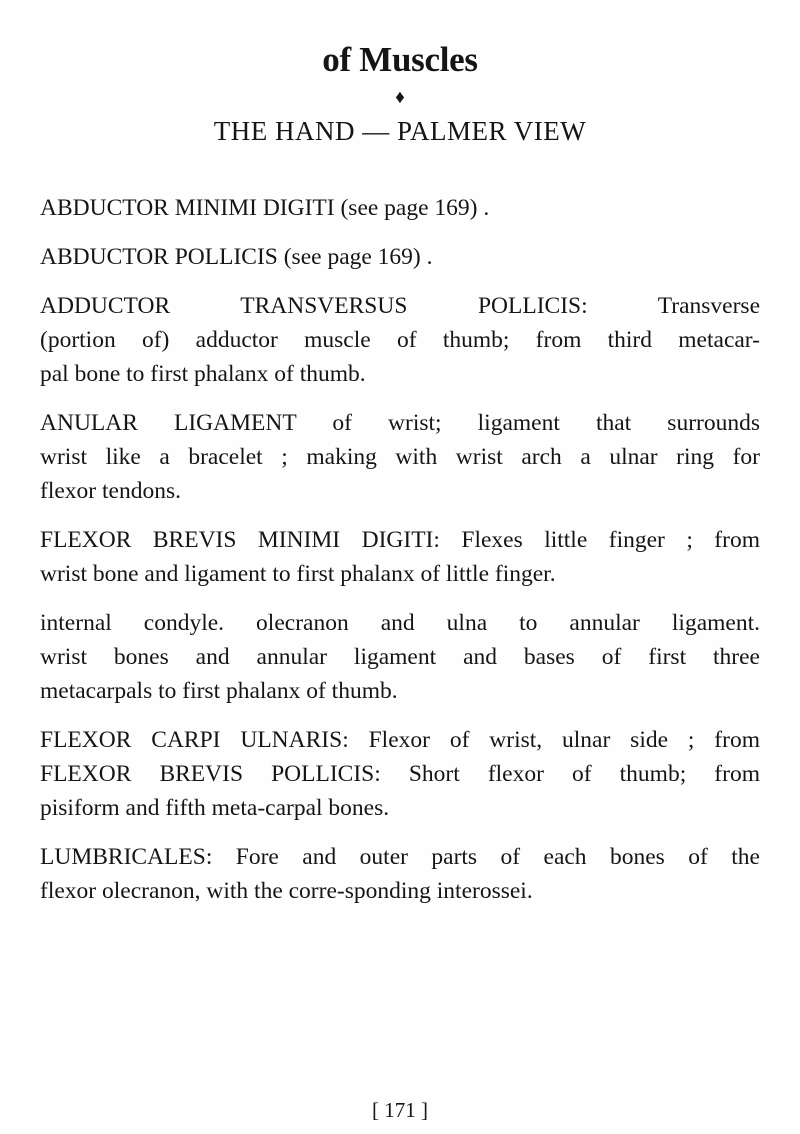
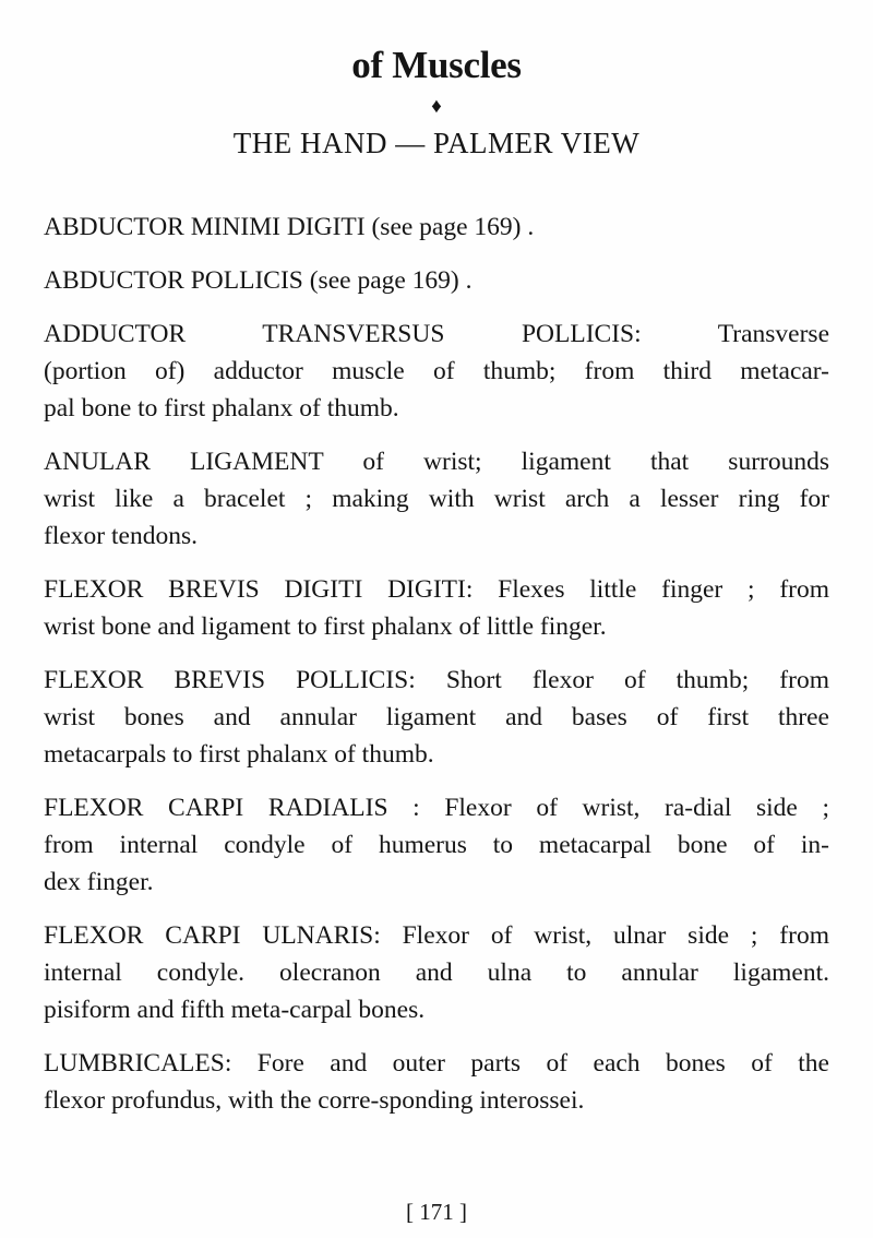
  of Muscles
  ♦
  THE HAND — PALMER VIEW
  ABDUCTOR MINIMI DIGITI (see page 169) .
  ABDUCTOR POLLICIS (see page 169) .
  ADDUCTOR TRANSVERSUS POLLICIS: Transverse
  (portion of) adductor muscle of thumb; from third metacar-
  pal bone to first phalanx of thumb.
  ANULAR LIGAMENT of wrist; ligament that surrounds
- wrist like a bracelet ; making with wrist arch a ulnar ring for
+ wrist like a bracelet ; making with wrist arch a lesser ring for
  flexor tendons.
- FLEXOR BREVIS MINIMI DIGITI: Flexes little finger ; from
+ FLEXOR BREVIS DIGITI DIGITI: Flexes little finger ; from
  wrist bone and ligament to first phalanx of little finger.
- internal condyle. olecranon and ulna to annular ligament.
+ FLEXOR BREVIS POLLICIS: Short flexor of thumb; from
  wrist bones and annular ligament and bases of first three
  metacarpals to first phalanx of thumb.
+ FLEXOR CARPI RADIALIS : Flexor of wrist, ra-dial side ;
+ from internal condyle of humerus to metacarpal bone of in-
+ dex finger.
  FLEXOR CARPI ULNARIS: Flexor of wrist, ulnar side ; from
- FLEXOR BREVIS POLLICIS: Short flexor of thumb; from
+ internal condyle. olecranon and ulna to annular ligament.
  pisiform and fifth meta-carpal bones.
  LUMBRICALES: Fore and outer parts of each bones of the
- flexor olecranon, with the corre-sponding interossei.
+ flexor profundus, with the corre-sponding interossei.
  [ 171 ]
